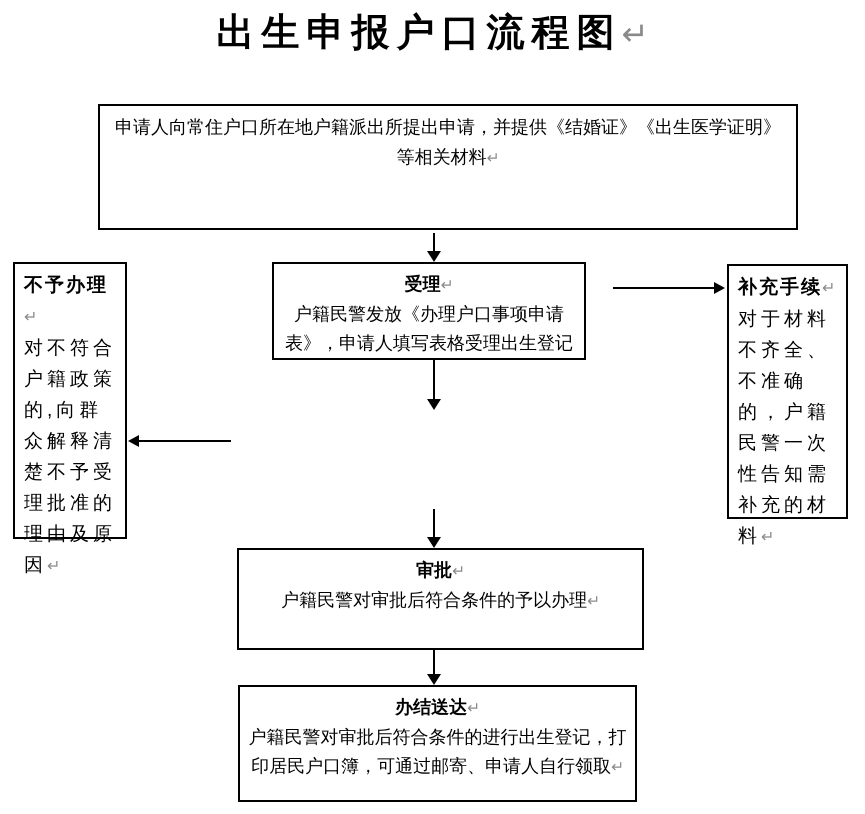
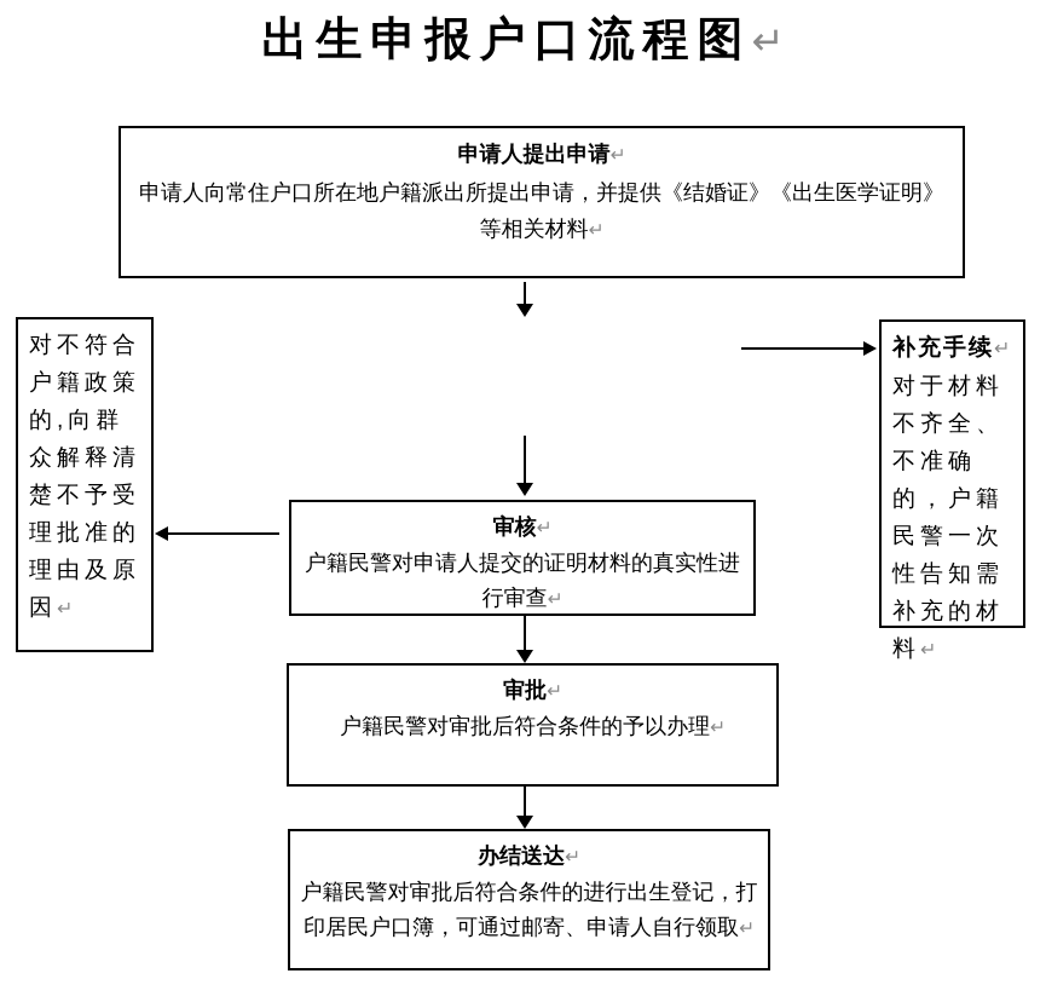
  出生申报户口流程图↵
+ 申请人提出申请↵
  申请人向常住户口所在地户籍派出所提出申请，并提供《结婚证》《出生医学证明》等相关材料↵
- 受理↵
- 户籍民警发放《办理户口事项申请表》，申请人填写表格受理出生登记
- 不予办理↵
  对不符合户籍政策的,向群众解释清楚不予受理批准的理由及原因↵
  补充手续↵
  对于材料不齐全、不准确的，户籍民警一次性告知需补充的材料↵
+ 审核↵
+ 户籍民警对申请人提交的证明材料的真实性进行审查↵
  审批↵
  户籍民警对审批后符合条件的予以办理↵
  办结送达↵
  户籍民警对审批后符合条件的进行出生登记，打印居民户口簿，可通过邮寄、申请人自行领取↵
